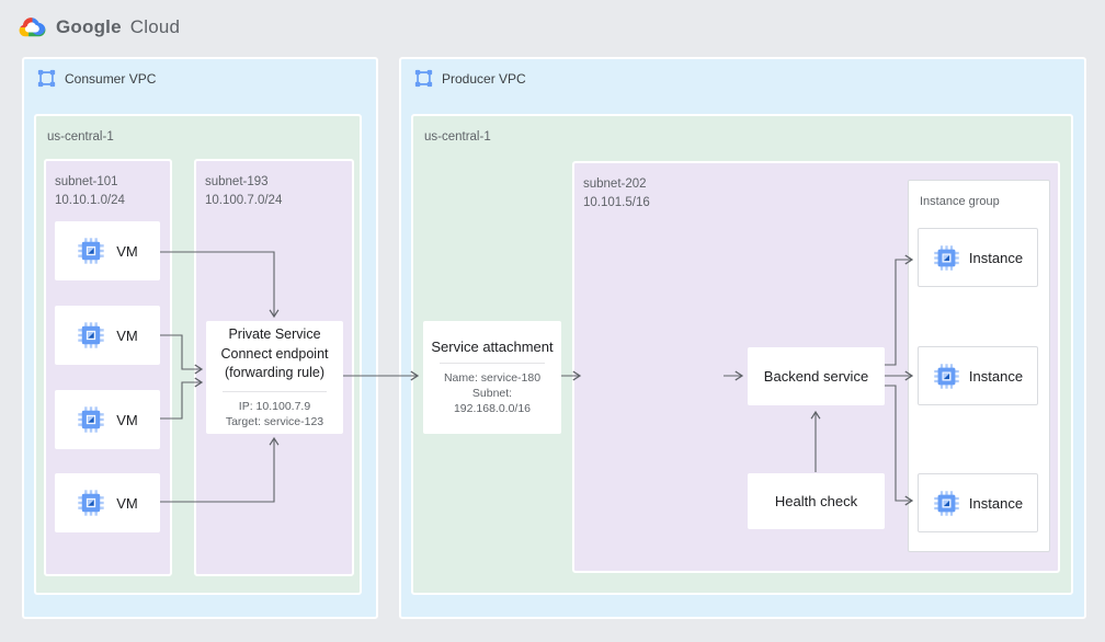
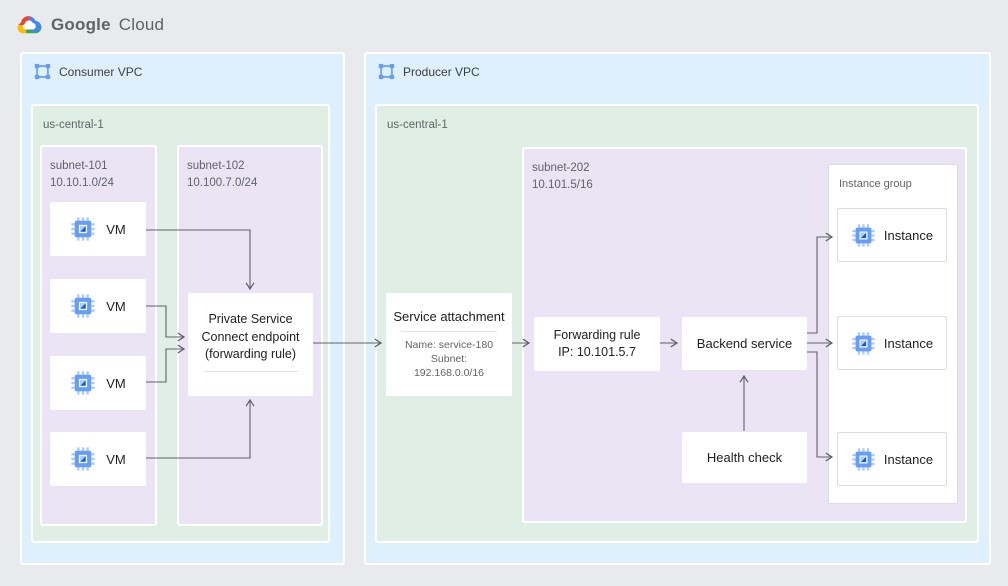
  Google
  Cloud
  Consumer VPC
  us-central-1
  subnet-101
  10.10.1.0/24
- subnet-193
+ subnet-102
  10.100.7.0/24
  VM
  VM
  VM
  VM
  Private Service
  Connect endpoint
  (forwarding rule)
- IP: 10.100.7.9
- Target: service-123
  Producer VPC
  us-central-1
  subnet-202
  10.101.5/16
  Service attachment
  Name: service-180
  Subnet:
  192.168.0.0/16
+ Forwarding rule
+ IP: 10.101.5.7
  Backend service
  Health check
  Instance group
  Instance
  Instance
  Instance
